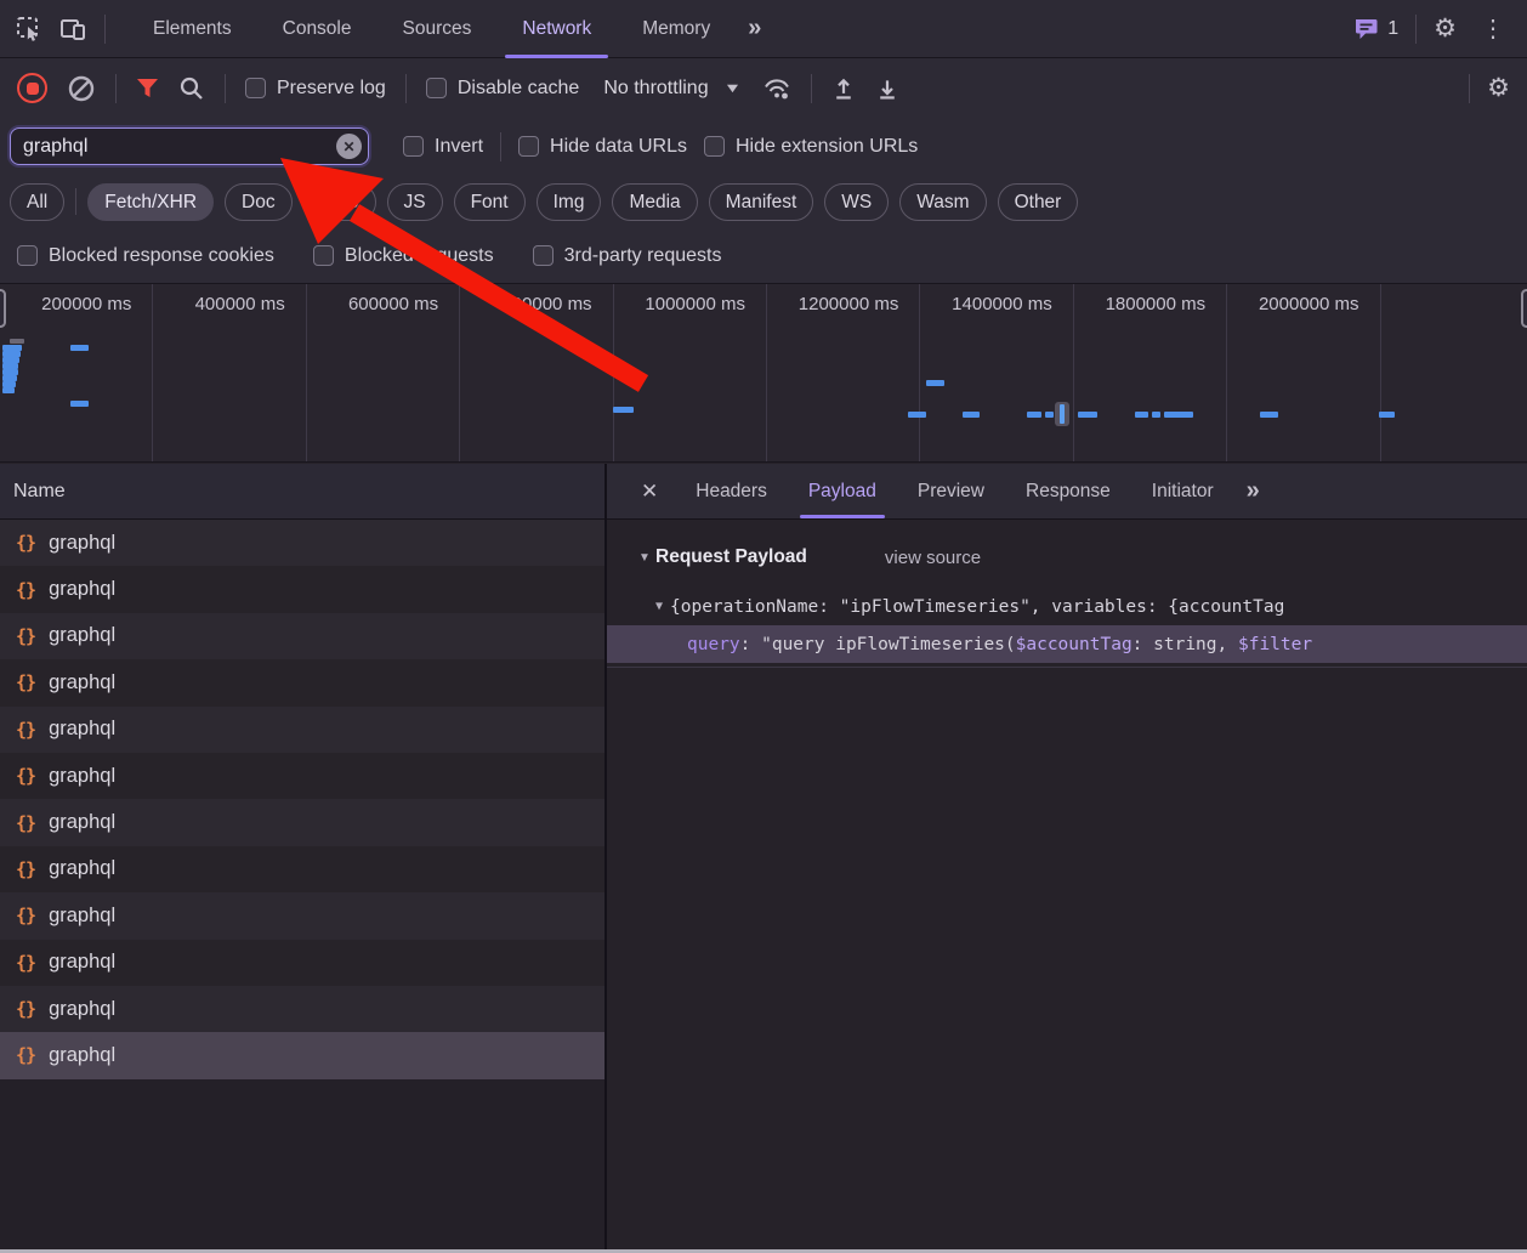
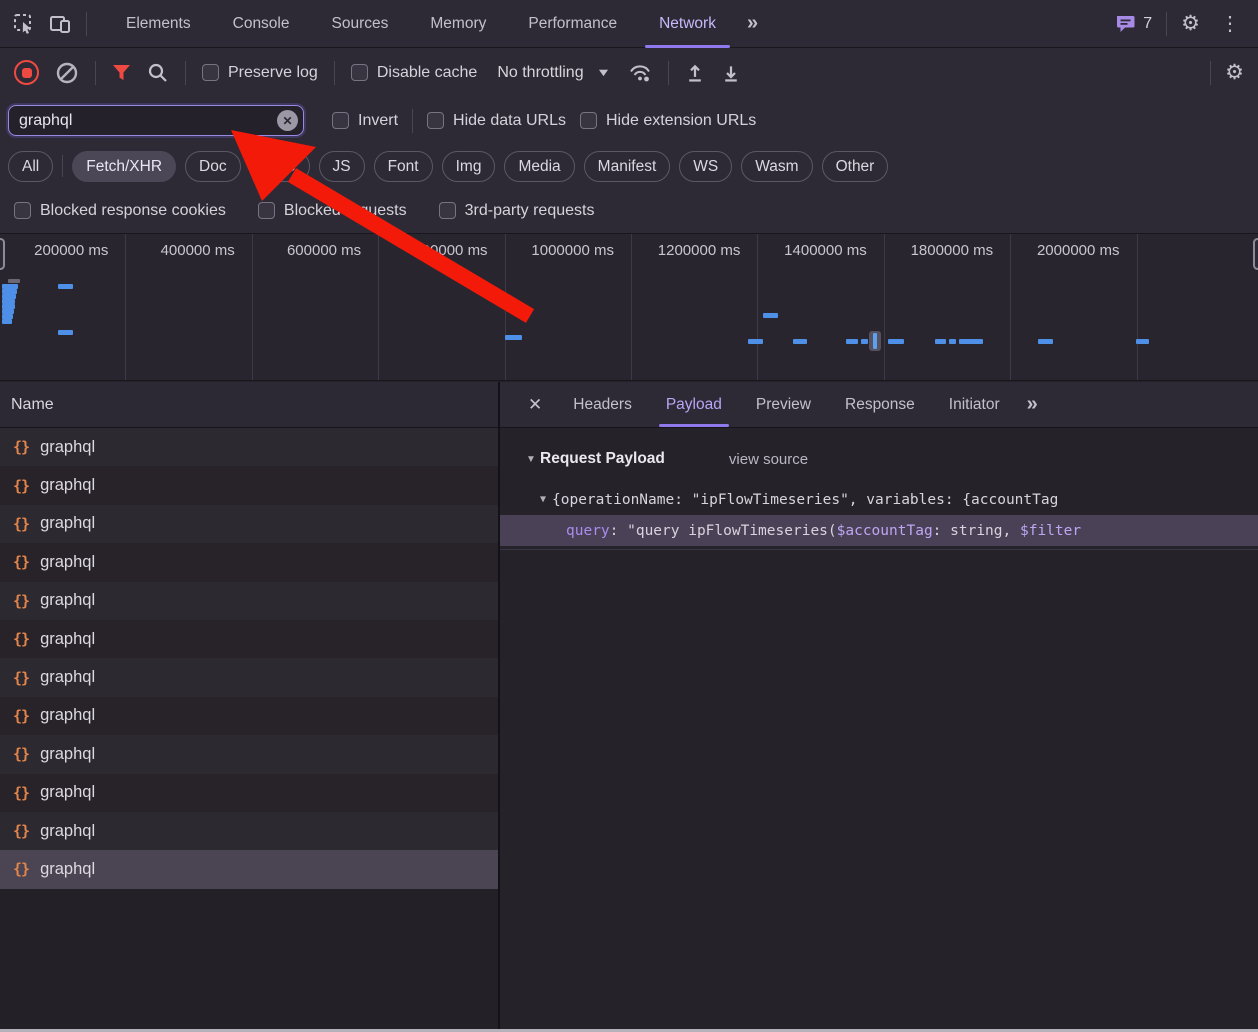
  Elements
  Console
  Sources
- Network
+ Memory
+ Performance
- Memory
+ Network
  »
- 1
+ 7
  ⚙
  ⋮
  Preserve log
  Disable cache
  No throttling
  ▼
  ⚙
  graphql
  ✕
  Invert
  Hide data URLs
  Hide extension URLs
  All
  Fetch/XHR
  Doc
  JS
  Font
  Img
  Media
  Manifest
  WS
  Wasm
  Other
  Blocked response cookies
  Blockeuests
  3rd-party requests
  200000 ms
  400000 ms
  600000 ms
  1000000 ms
  1200000 ms
  1400000 ms
  1800000 ms
  2000000 ms
  Name
  {}
  graphql
  {}
  graphql
  {}
  graphql
  {}
  graphql
  {}
  graphql
  {}
  graphql
  {}
  graphql
  {}
  graphql
  {}
  graphql
  {}
  graphql
  {}
  graphql
  {}
  graphql
  ✕
  Headers
  Payload
  Preview
  Response
  Initiator
  »
  ▼
  Request Payload
  view source
  ▼
  {operationName: "ipFlowTimeseries", variables: {accountTag
  query
  : "query ipFlowTimeseries(
  $accountTag
  : string,
  $filter
